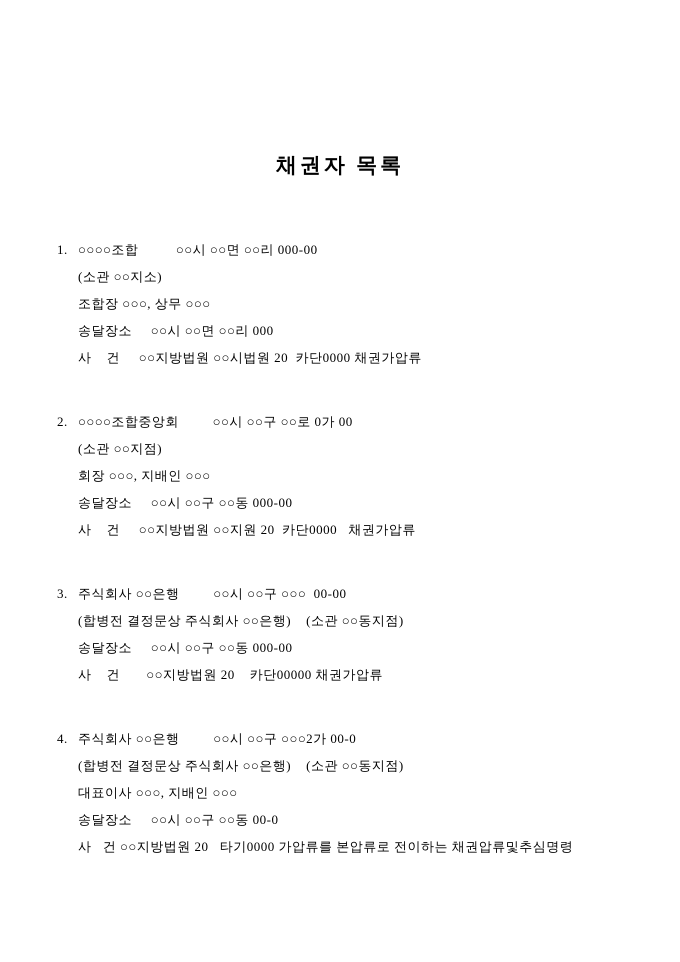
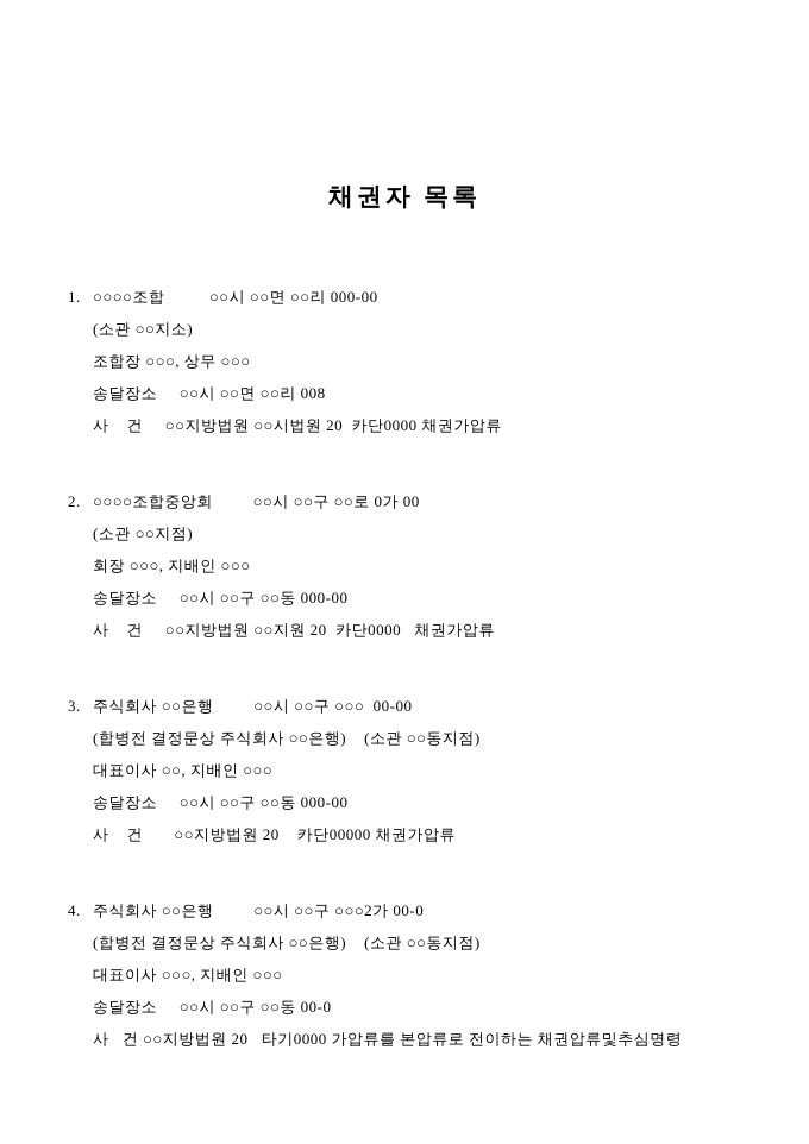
  채권자 목록
  1. ○○○○조합 ○○시 ○○면 ○○리 000-00
  (소관 ○○지소)
  조합장 ○○○, 상무 ○○○
- 송달장소 ○○시 ○○면 ○○리 000
+ 송달장소 ○○시 ○○면 ○○리 008
  사 건 ○○지방법원 ○○시법원 20 카단0000 채권가압류
  2. ○○○○조합중앙회 ○○시 ○○구 ○○로 0가 00
  (소관 ○○지점)
  회장 ○○○, 지배인 ○○○
  송달장소 ○○시 ○○구 ○○동 000-00
  사 건 ○○지방법원 ○○지원 20 카단0000 채권가압류
  3. 주식회사 ○○은행 ○○시 ○○구 ○○○ 00-00
  (합병전 결정문상 주식회사 ○○은행) (소관 ○○동지점)
+ 대표이사 ○○, 지배인 ○○○
  송달장소 ○○시 ○○구 ○○동 000-00
  사 건 ○○지방법원 20 카단00000 채권가압류
  4. 주식회사 ○○은행 ○○시 ○○구 ○○○2가 00-0
  (합병전 결정문상 주식회사 ○○은행) (소관 ○○동지점)
  대표이사 ○○○, 지배인 ○○○
  송달장소 ○○시 ○○구 ○○동 00-0
  사 건 ○○지방법원 20 타기0000 가압류를 본압류로 전이하는 채권압류및추심명령
